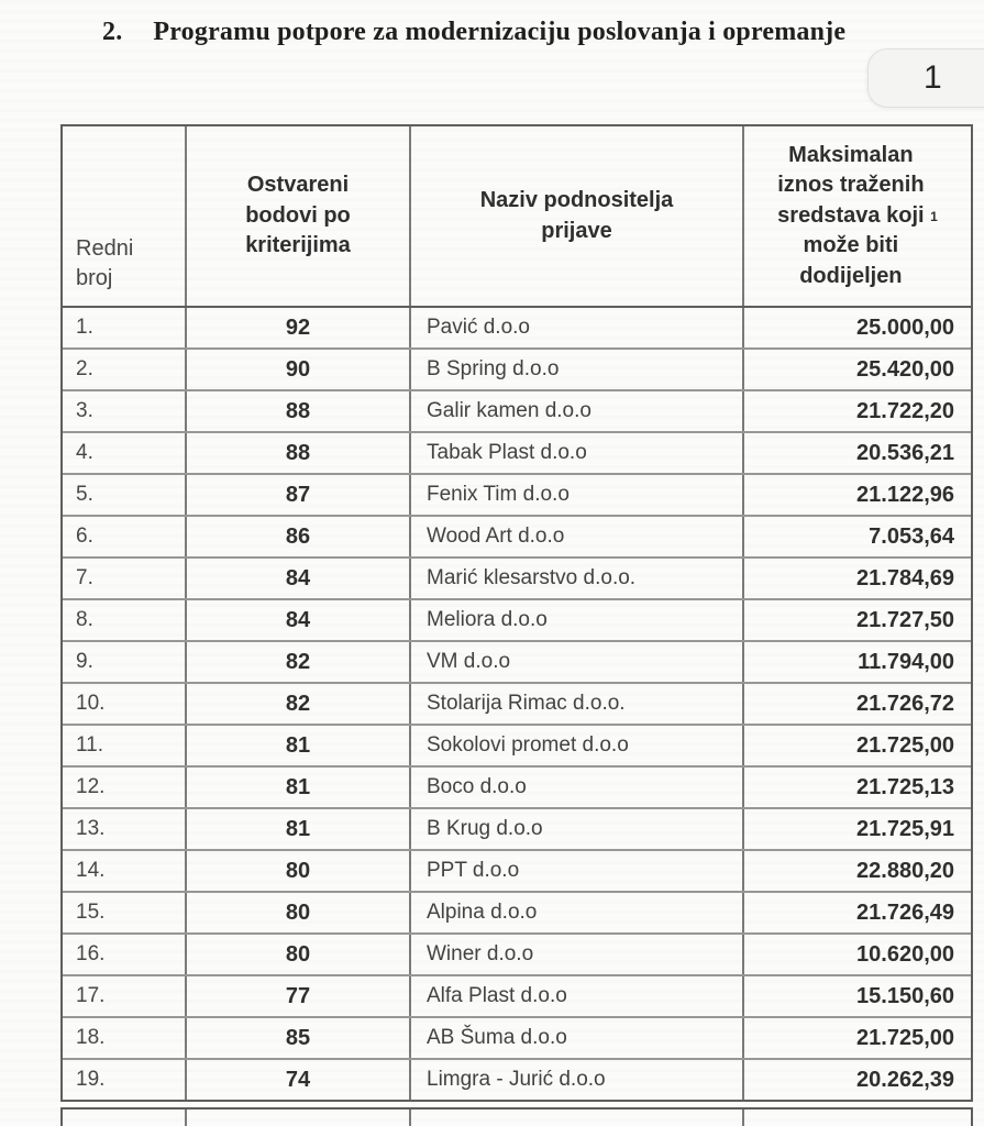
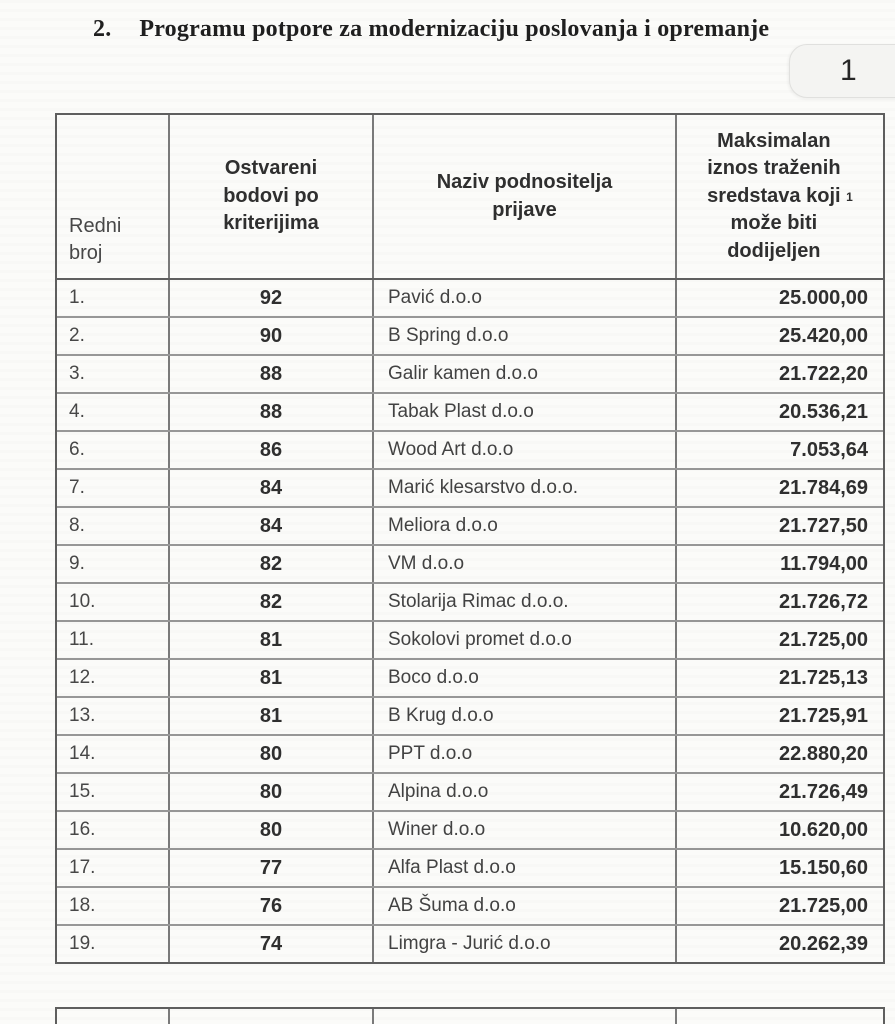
  2. Programu potpore za modernizaciju poslovanja i opremanje
  1
  Redni
  broj
  Ostvareni
  bodovi po
  kriterijima
  Naziv podnositelja
  prijave
  Maksimalan
  iznos traženih
  sredstava koji
  može biti
  dodijeljen
  1
  1.
  92
  Pavić d.o.o
  25.000,00
  2.
  90
  B Spring d.o.o
  25.420,00
  3.
  88
  Galir kamen d.o.o
  21.722,20
  4.
  88
  Tabak Plast d.o.o
  20.536,21
- 5.
- 87
- Fenix Tim d.o.o
- 21.122,96
  6.
  86
  Wood Art d.o.o
  7.053,64
  7.
  84
  Marić klesarstvo d.o.o.
  21.784,69
  8.
  84
  Meliora d.o.o
  21.727,50
  9.
  82
  VM d.o.o
  11.794,00
  10.
  82
  Stolarija Rimac d.o.o.
  21.726,72
  11.
  81
  Sokolovi promet d.o.o
  21.725,00
  12.
  81
  Boco d.o.o
  21.725,13
  13.
  81
  B Krug d.o.o
  21.725,91
  14.
  80
  PPT d.o.o
  22.880,20
  15.
  80
  Alpina d.o.o
  21.726,49
  16.
  80
  Winer d.o.o
  10.620,00
  17.
  77
  Alfa Plast d.o.o
  15.150,60
  18.
- 85
+ 76
  AB Šuma d.o.o
  21.725,00
  19.
  74
  Limgra - Jurić d.o.o
  20.262,39
